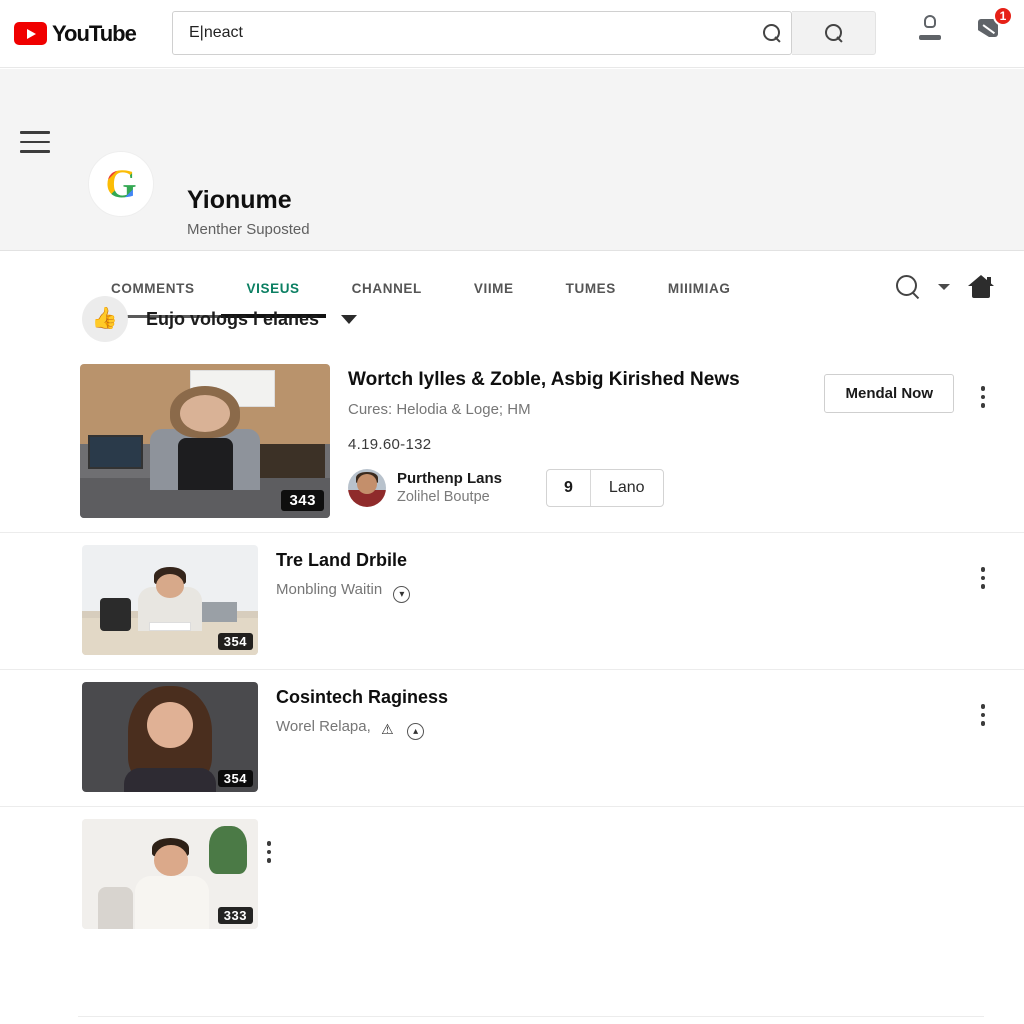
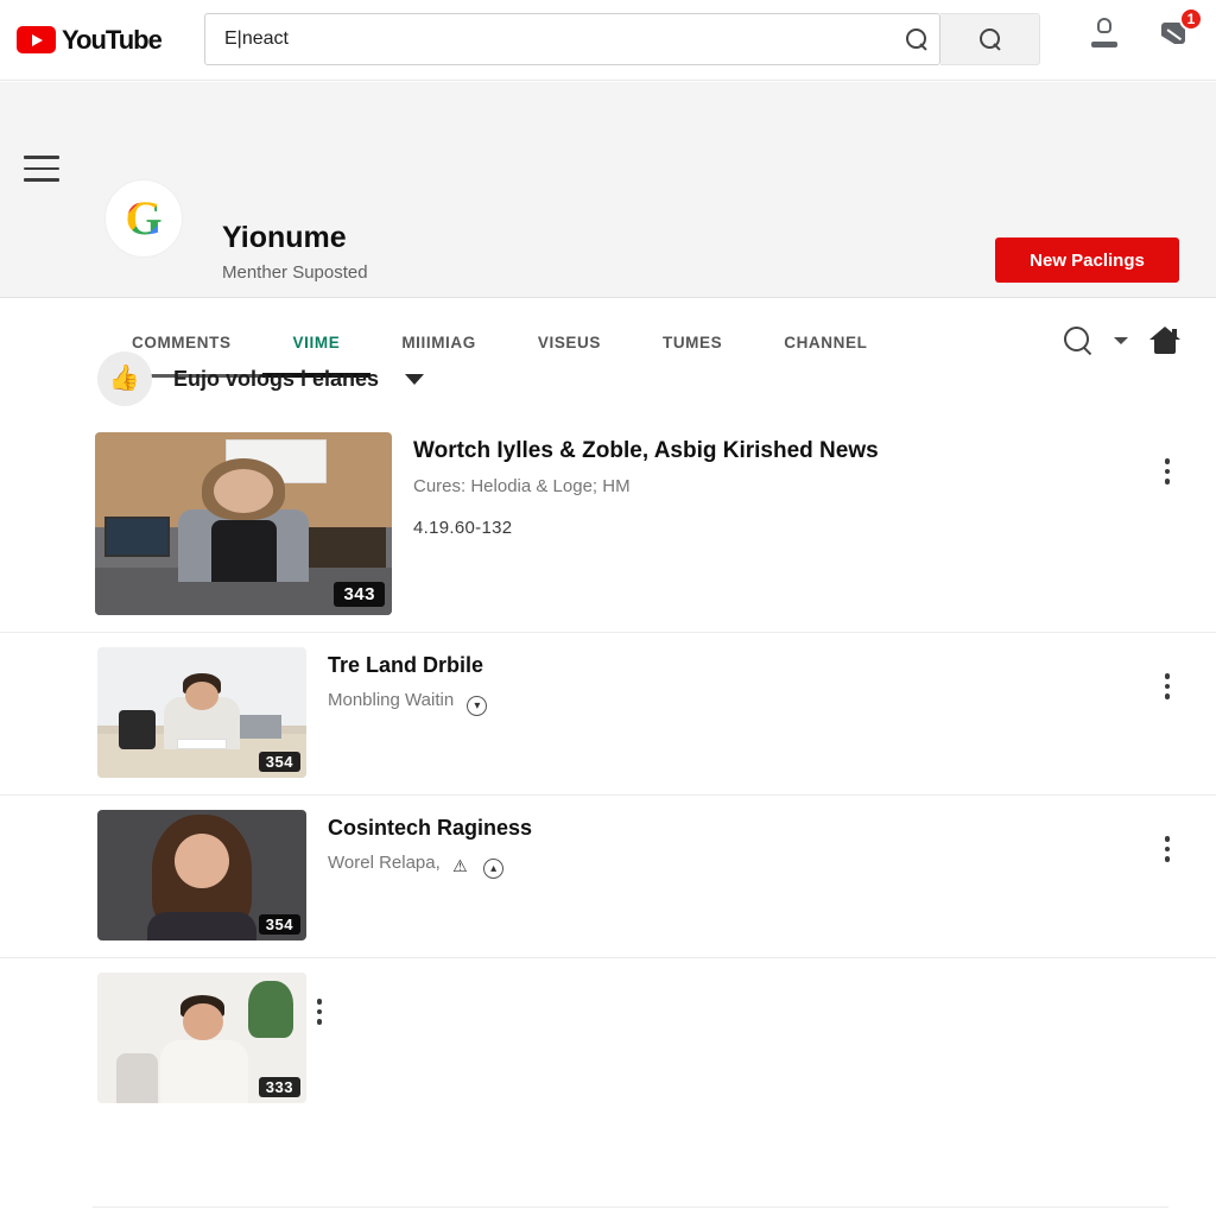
  YouTube
  E|neact
  1
  G
  Yionume
  Menther Suposted
+ New Paclings
  COMMENTS
- VISEUS
+ VIIME
- CHANNEL
+ MIIIMIAG
- VIIME
+ VISEUS
  TUMES
- MIIIMIAG
+ CHANNEL
  👍
  Eujo vologs l elanes
  343
  Wortch Iylles & Zoble, Asbig Kirished News
  Cures: Helodia & Loge; HM
  4.19.60-132
- Purthenp Lans
- Zolihel Boutpe
- 9
- Lano
- Mendal Now
  354
  Tre Land Drbile
  Monbling Waitin ▾
  354
  Cosintech Raginess
  Worel Relapa, ⚠ ▴
  333
